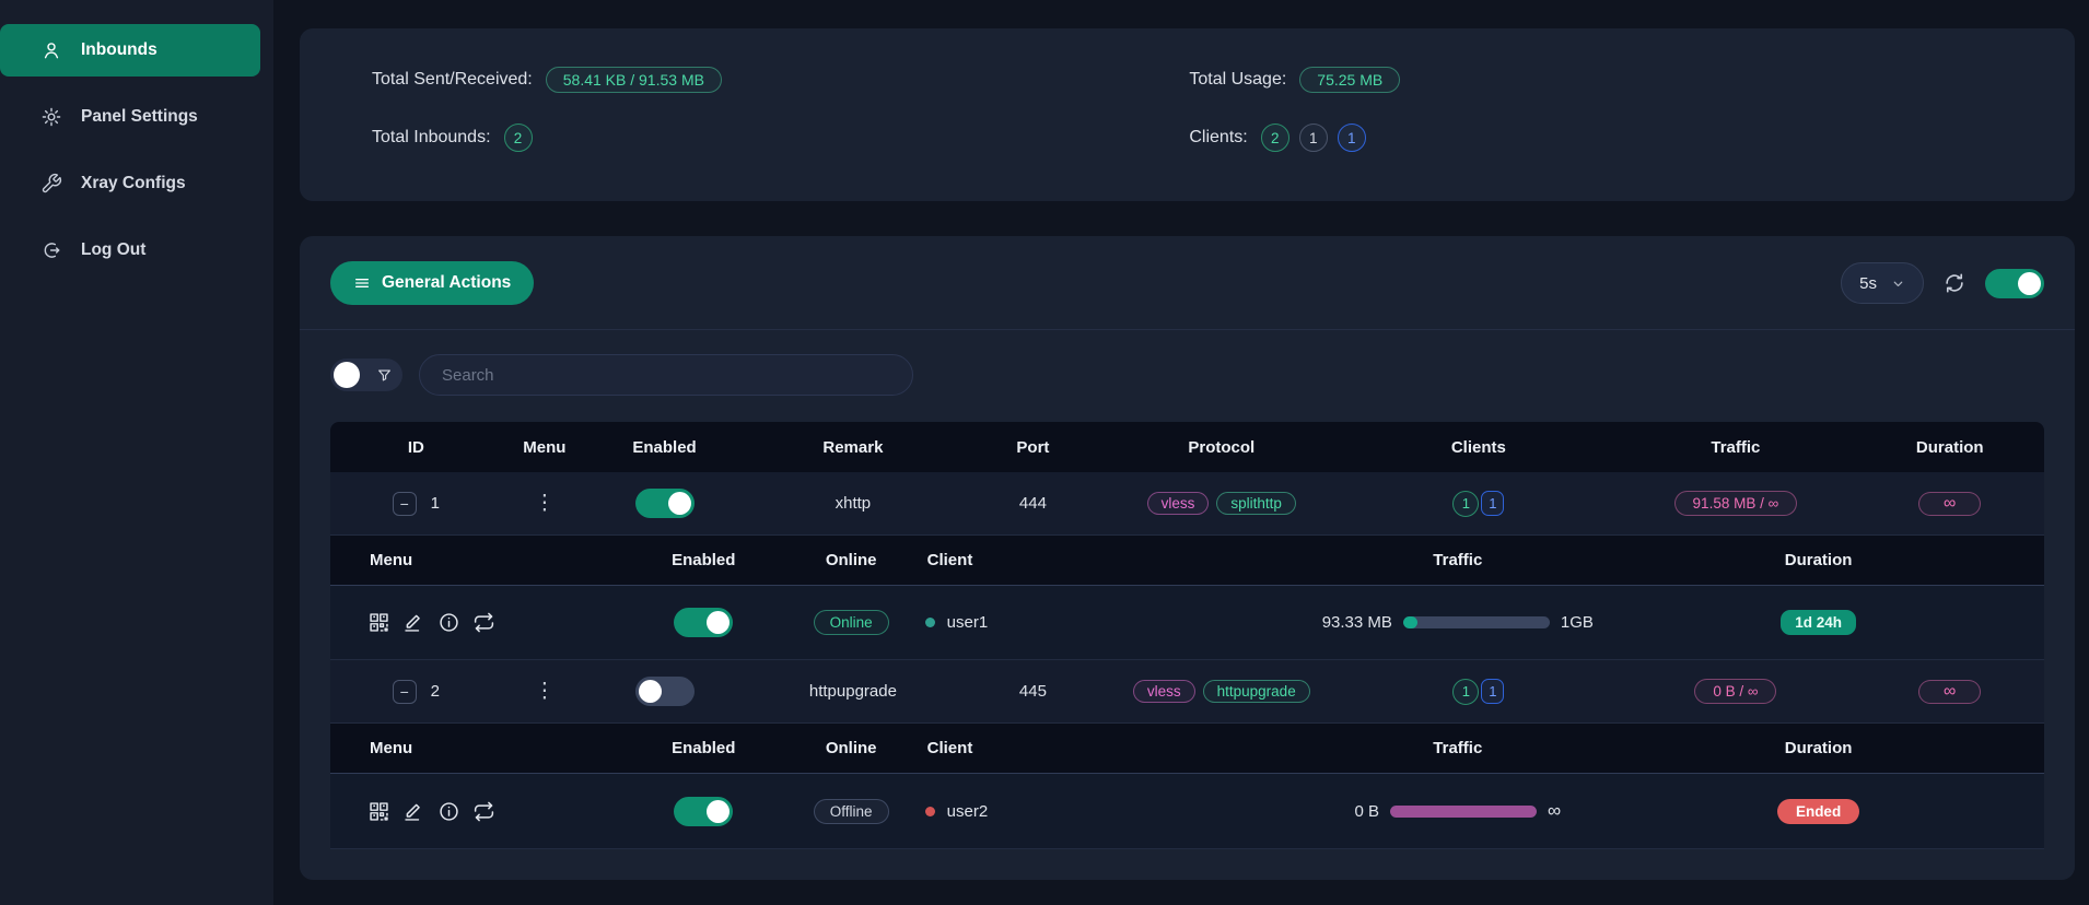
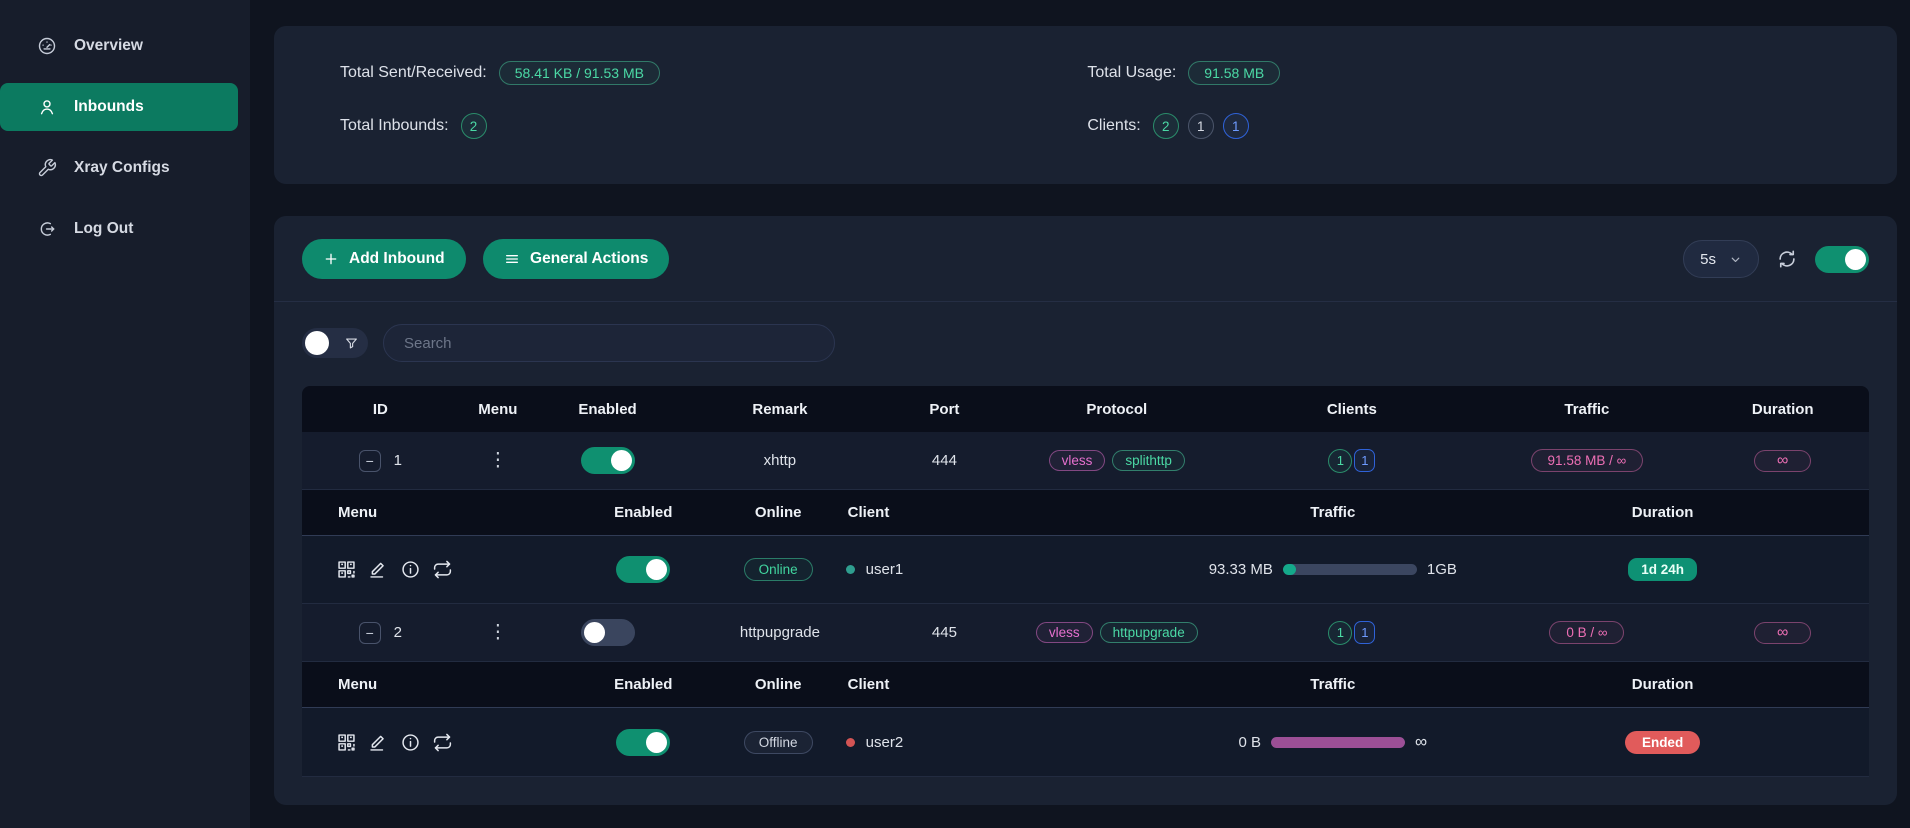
+ Overview
  Inbounds
- Panel Settings
  Xray Configs
  Log Out
  Total Sent/Received:
  58.41 KB / 91.53 MB
  Total Inbounds:
  2
  Total Usage:
- 75.25 MB
+ 91.58 MB
  Clients:
  2
  1
  1
+ Add Inbound
  General Actions
  5s
  Search
  ID
  Menu
  Enabled
  Remark
  Port
  Protocol
  Clients
  Traffic
  Duration
  −
  1
  ⋮
  xhttp
  444
  vless
  splithttp
  1
  1
  91.58 MB / ∞
  ∞
  Menu
  Enabled
  Online
  Client
  Traffic
  Duration
  Online
  user1
  93.33 MB
  1GB
  1d 24h
  −
  2
  ⋮
  httpupgrade
  445
  vless
  httpupgrade
  1
  1
  0 B / ∞
  ∞
  Menu
  Enabled
  Online
  Client
  Traffic
  Duration
  Offline
  user2
  0 B
  ∞
  Ended
